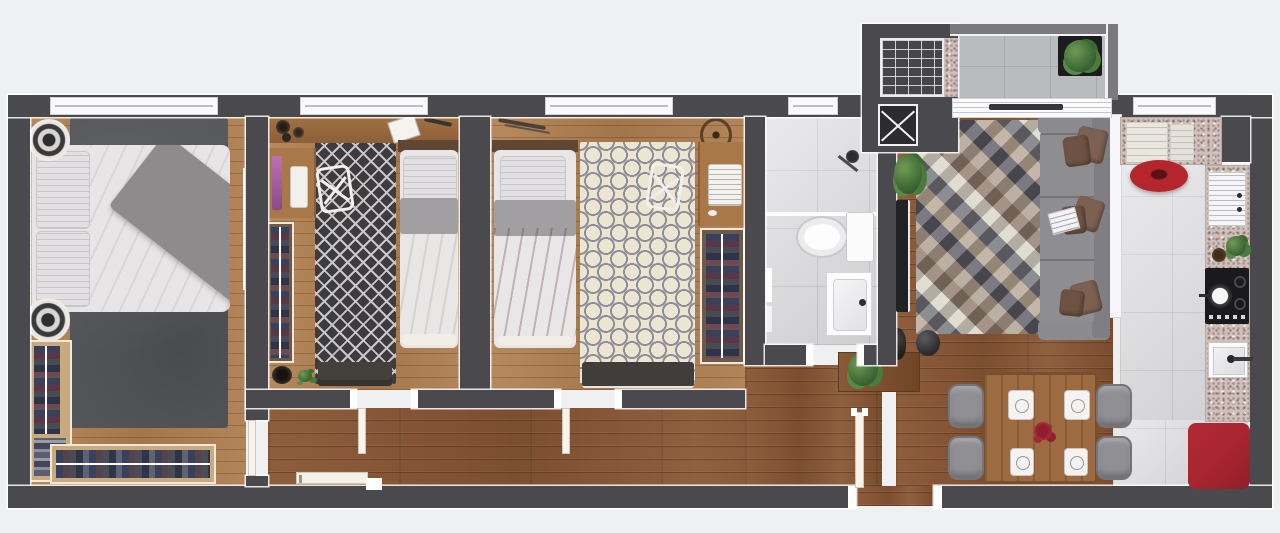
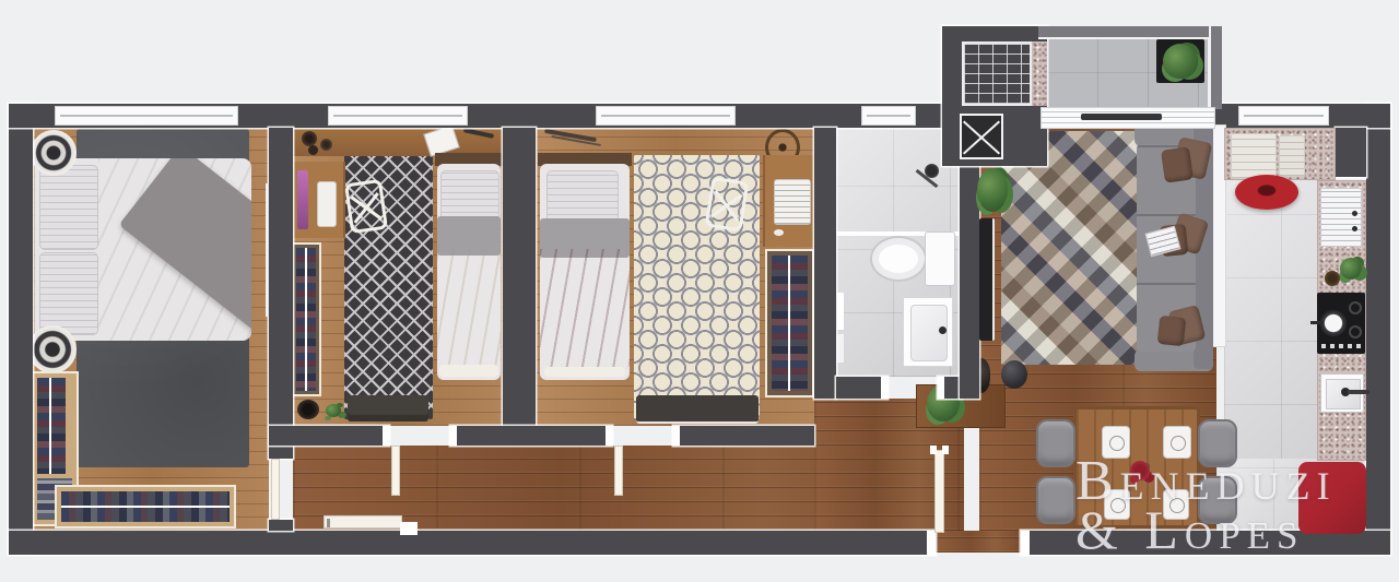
+ Beneduzi
+ & Lopes
